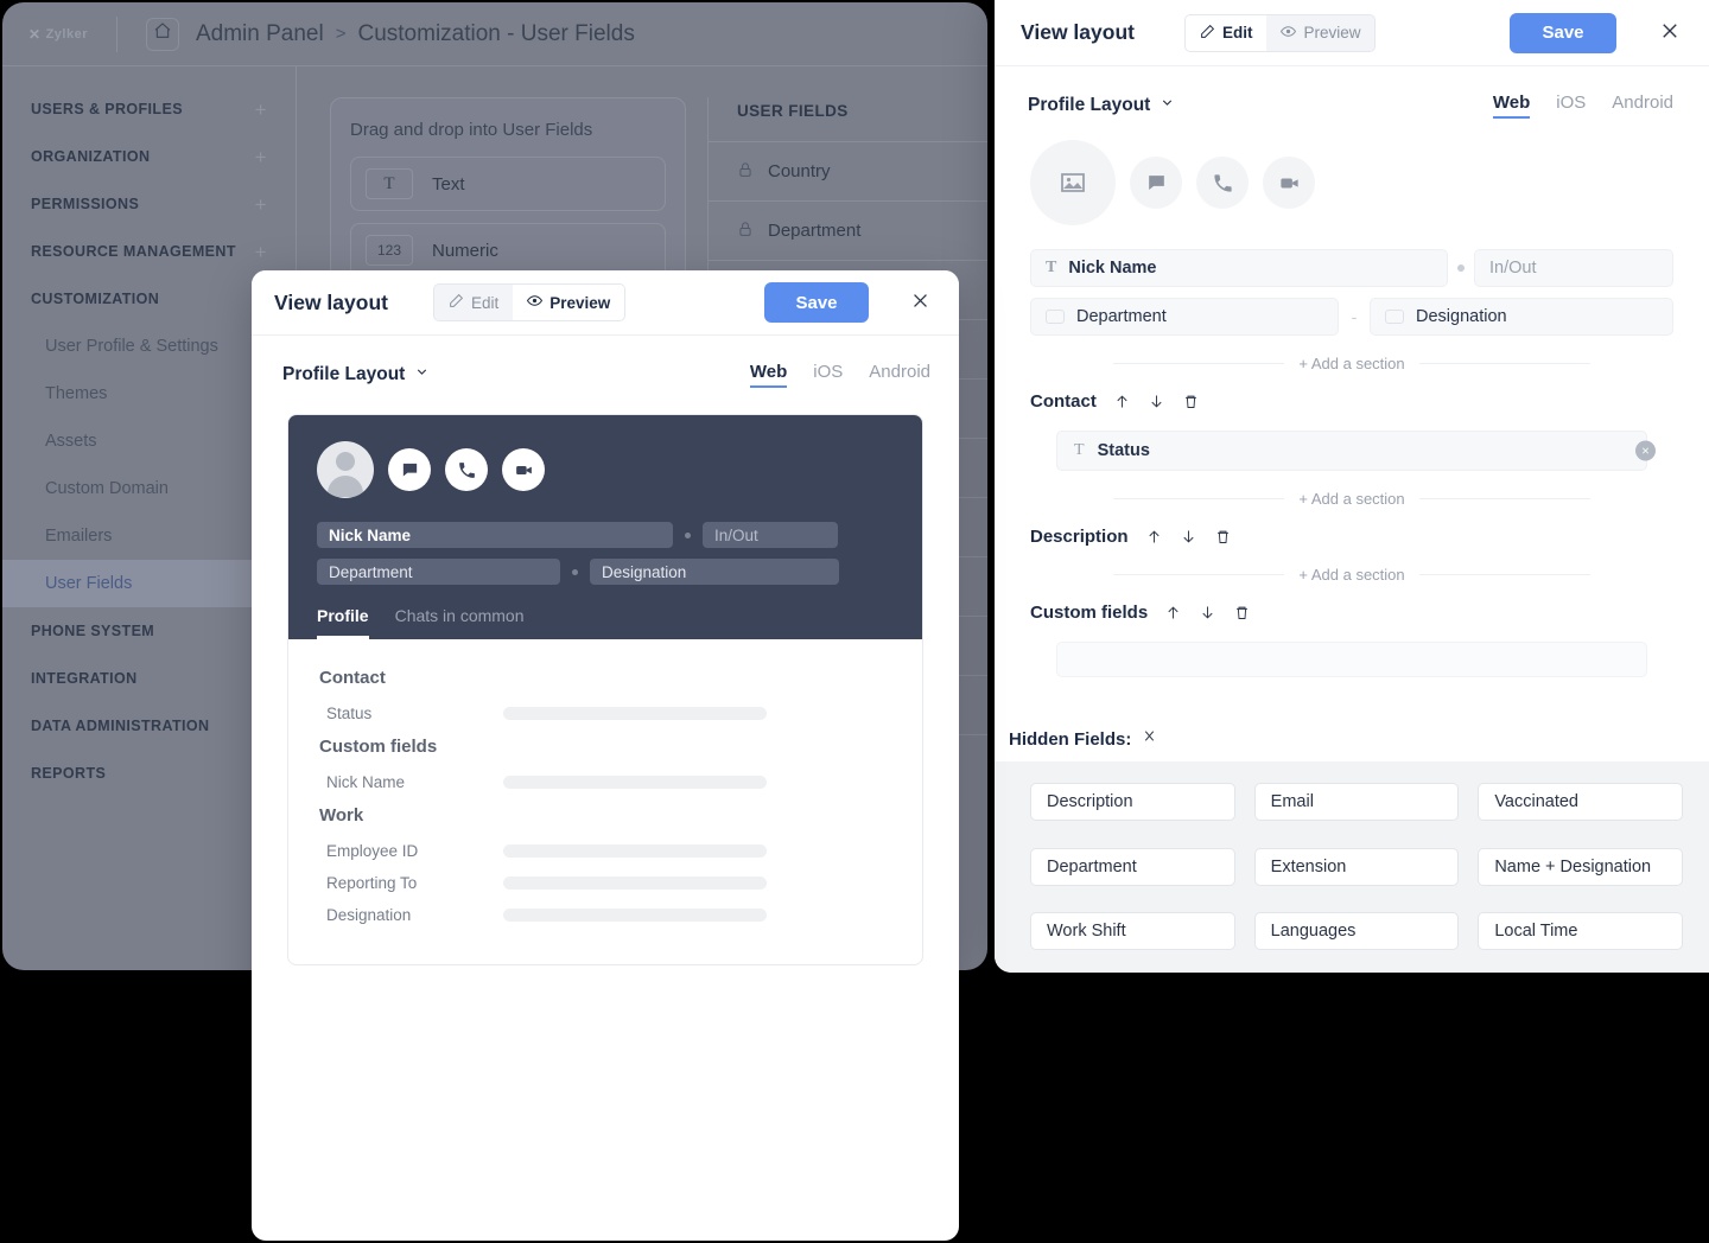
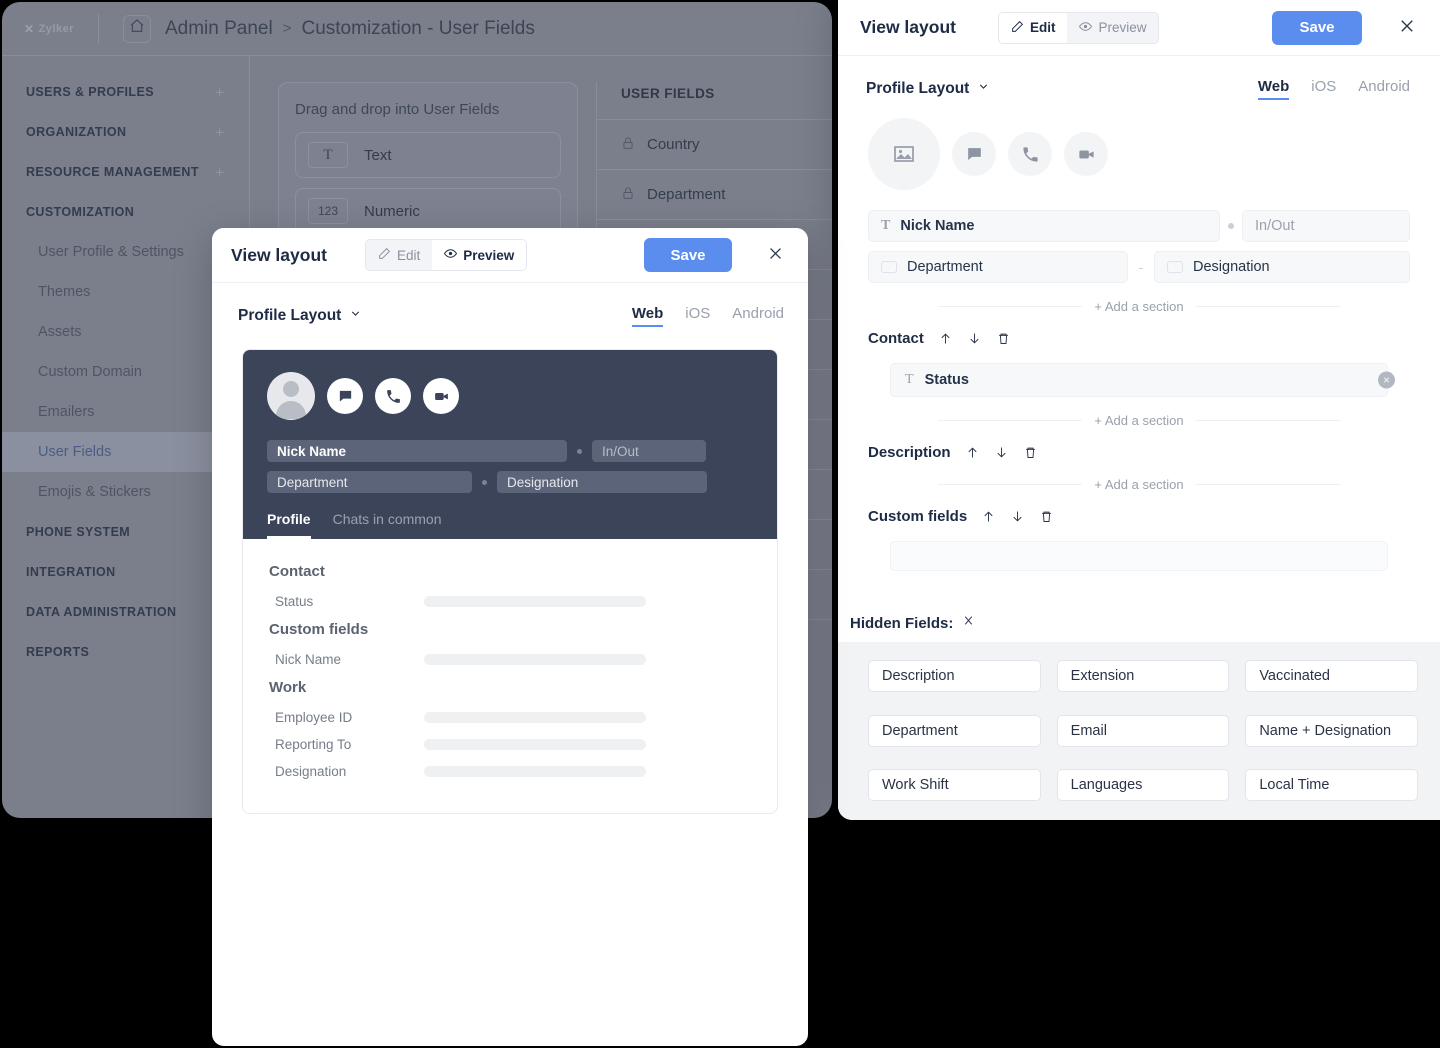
  ✕
  Zylker
  Admin Panel
  >
  Customization - User Fields
  USERS & PROFILES
  ORGANIZATION
- PERMISSIONS
  RESOURCE MANAGEMENT
  CUSTOMIZATION
  User Profile & Settings
  Themes
  Assets
  Custom Domain
  Emailers
  User Fields
+ Emojis & Stickers
  PHONE SYSTEM
  INTEGRATION
  DATA ADMINISTRATION
  REPORTS
  Drag and drop into User Fields
  T
  Text
  123
  Numeric
  USER FIELDS
  Country
  Department
  View layout
  Edit
  Preview
  Save
  Profile Layout
  Web
  iOS
  Android
  T
  Nick Name
  In/Out
  Department
  -
  Designation
  + Add a section
  Contact
  T
  Status
  + Add a section
  Description
  + Add a section
  Custom fields
  Hidden Fields:
  Description
- Email
+ Extension
  Vaccinated
  Department
- Extension
+ Email
  Name + Designation
  Work Shift
  Languages
  Local Time
  View layout
  Edit
  Preview
  Save
  Profile Layout
  Web
  iOS
  Android
  Nick Name
  In/Out
  Department
  Designation
  Profile
  Chats in common
  Contact
  Status
  Custom fields
  Nick Name
  Work
  Employee ID
  Reporting To
  Designation
